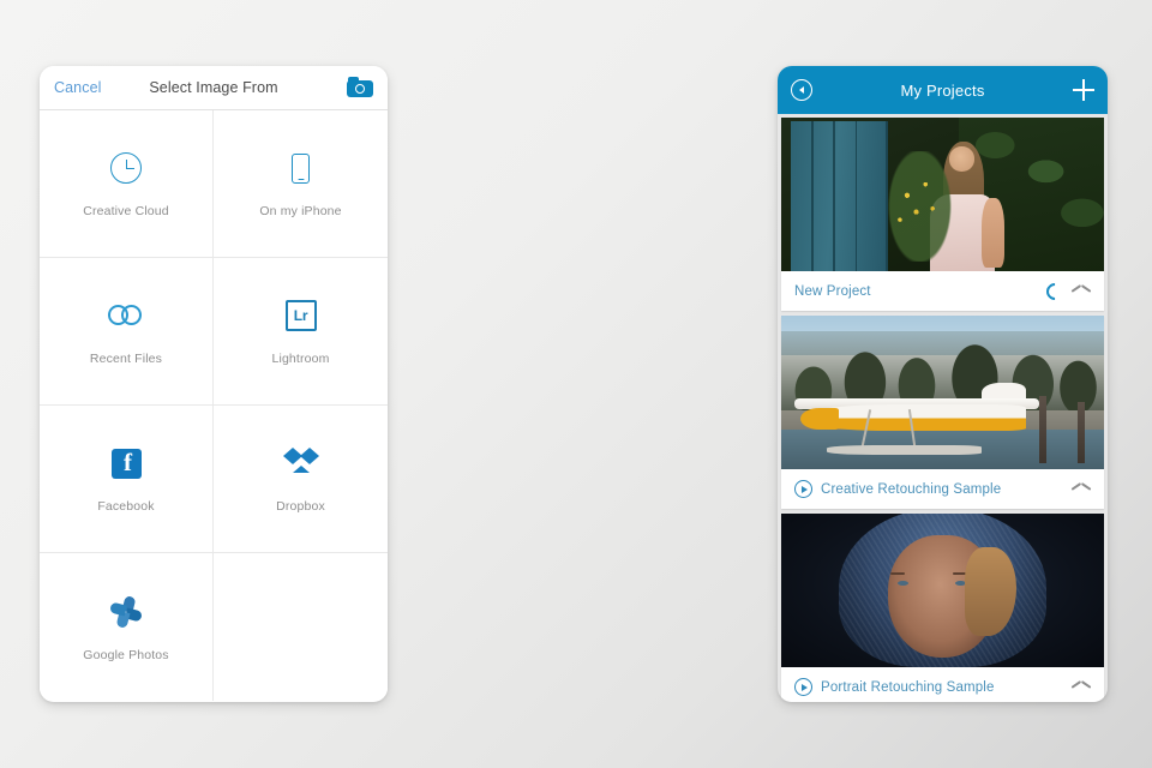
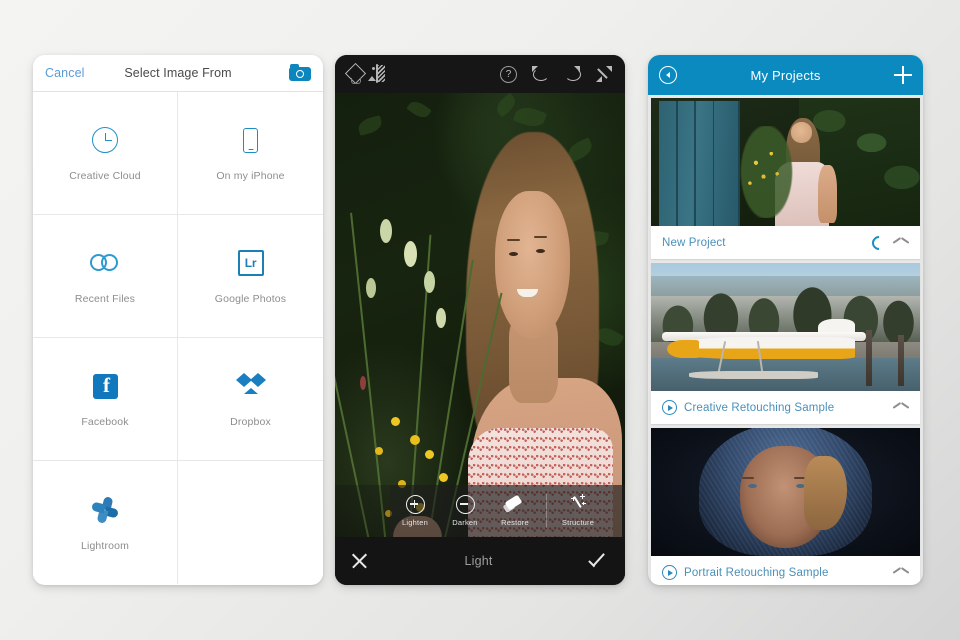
  Cancel
  Select Image From
  Creative Cloud
  On my iPhone
  Recent Files
  Lr
- Lightroom
+ Google Photos
  Facebook
  Dropbox
- Google Photos
+ Lightroom
+ ?
+ Lighten
+ Darken
+ Restore
+ Structure
+ Light
  My Projects
  New Project
  Creative Retouching Sample
  Portrait Retouching Sample
